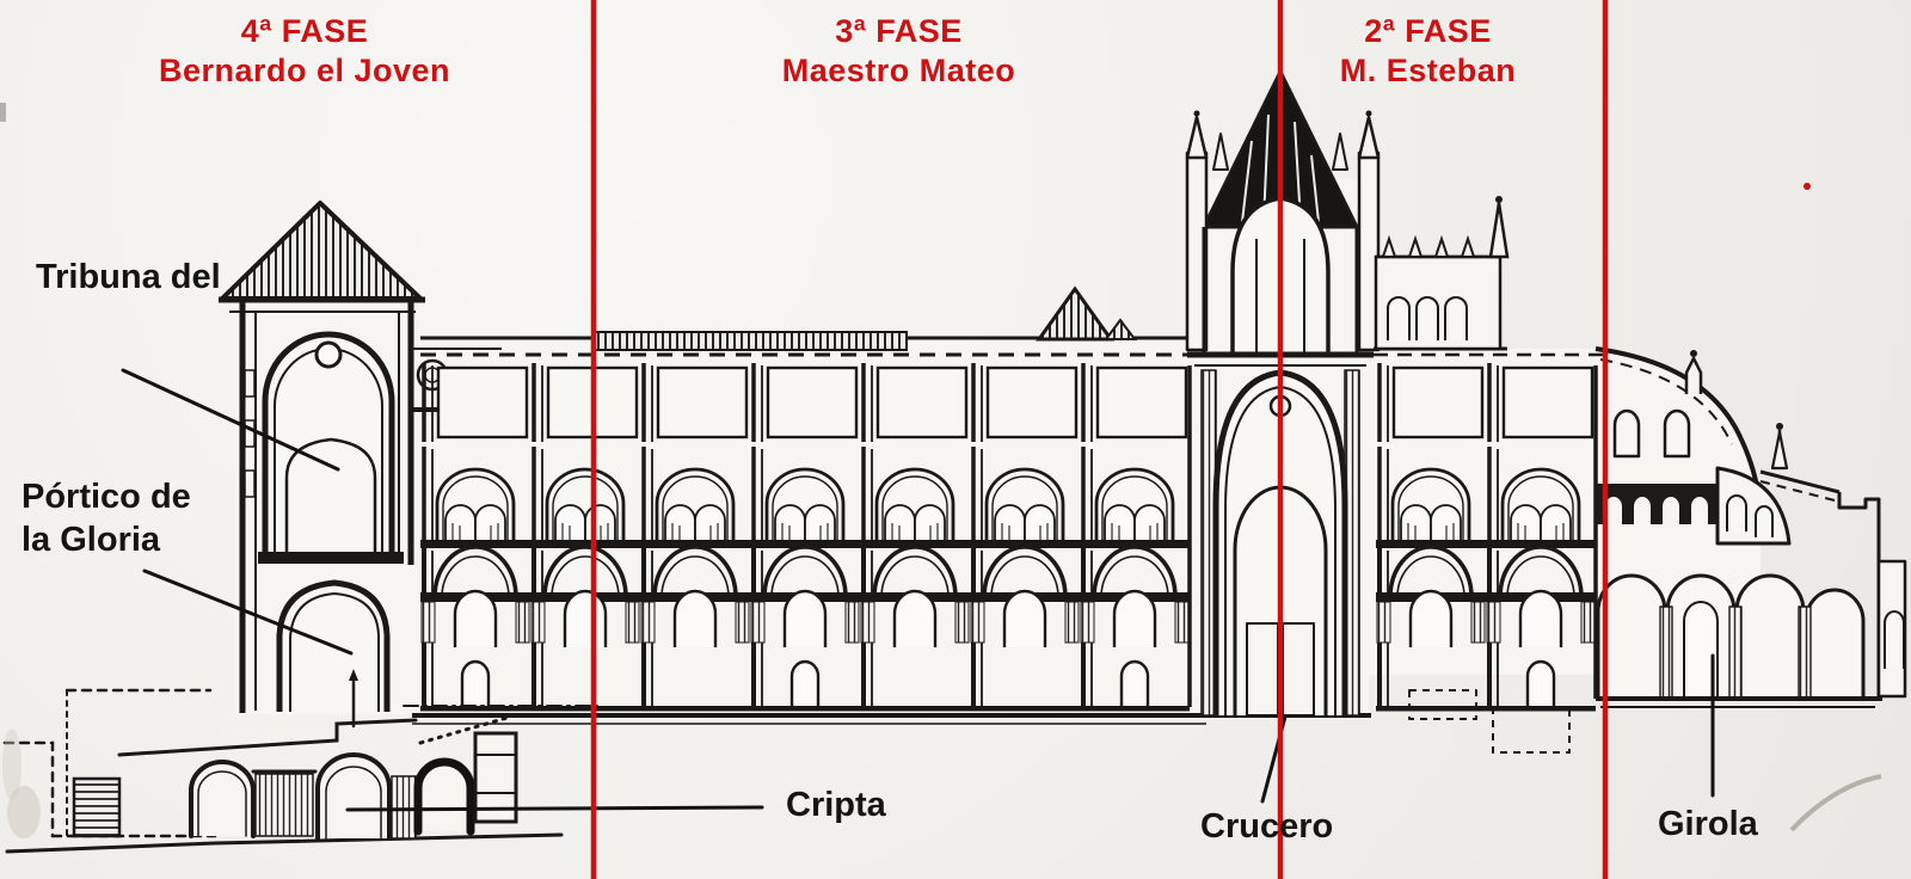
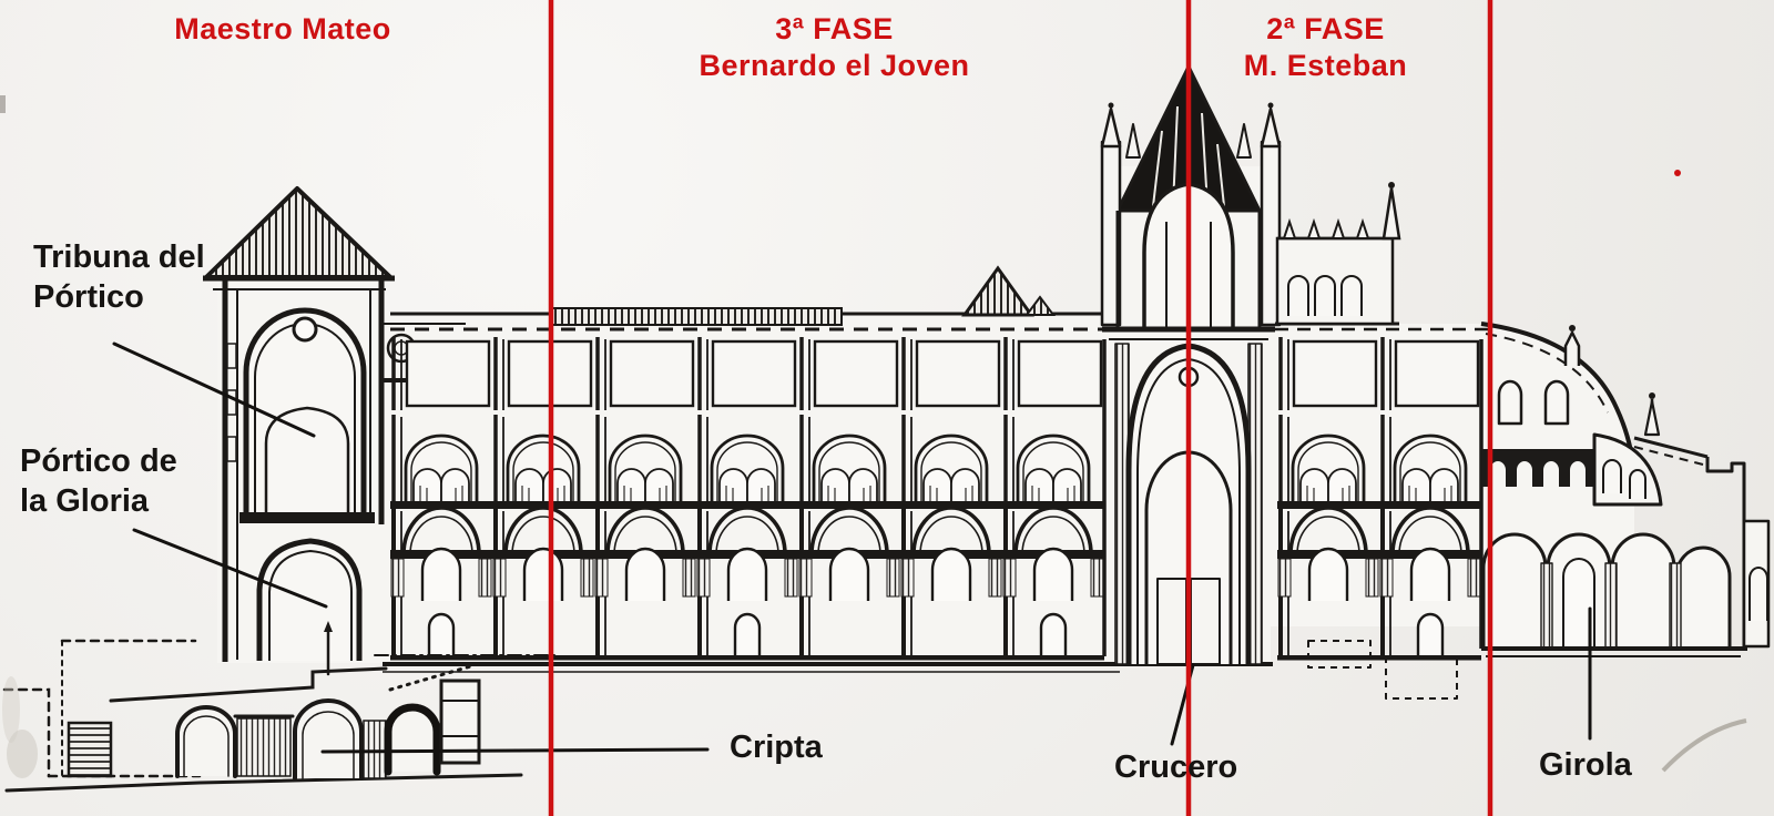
- 4ª FASE
- Bernardo el Joven
+ Maestro Mateo
  3ª FASE
- Maestro Mateo
+ Bernardo el Joven
  2ª FASE
  M. Esteban
  Tribuna del
+ Pórtico
  Pórtico de
  la Gloria
  Cripta
  Crucero
  Girola
